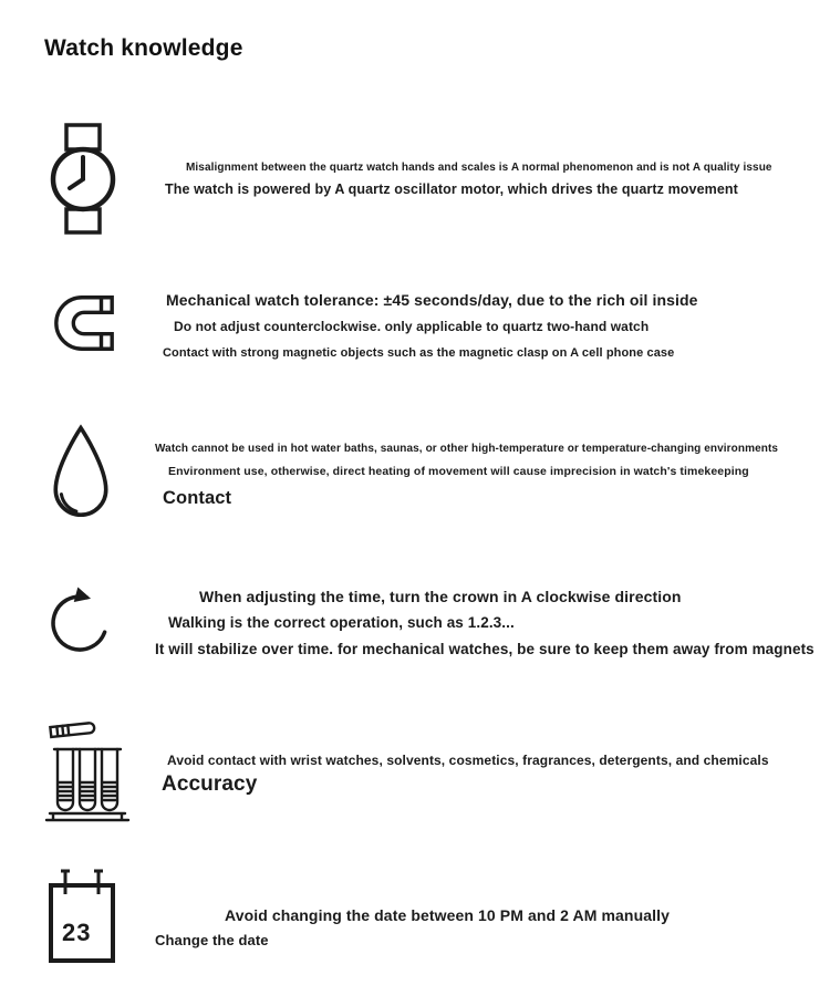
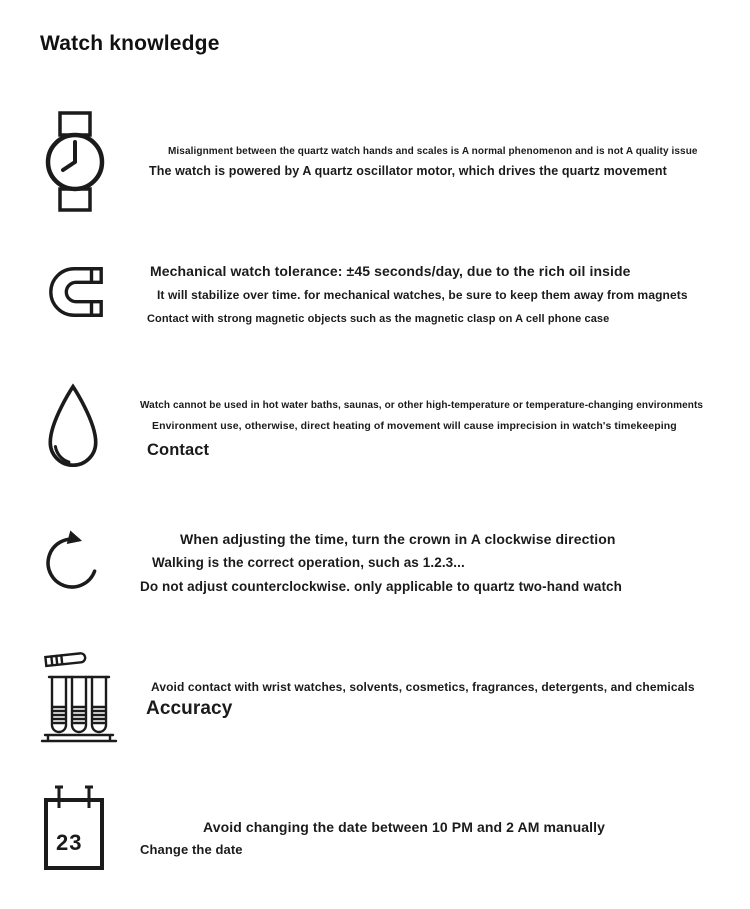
  Watch knowledge
  Misalignment between the quartz watch hands and scales is A normal phenomenon and is not A quality issue
  The watch is powered by A quartz oscillator motor, which drives the quartz movement
  Mechanical watch tolerance: ±45 seconds/day, due to the rich oil inside
- Do not adjust counterclockwise. only applicable to quartz two-hand watch
+ It will stabilize over time. for mechanical watches, be sure to keep them away from magnets
  Contact with strong magnetic objects such as the magnetic clasp on A cell phone case
  Watch cannot be used in hot water baths, saunas, or other high-temperature or temperature-changing environments
  Environment use, otherwise, direct heating of movement will cause imprecision in watch's timekeeping
  Contact
  When adjusting the time, turn the crown in A clockwise direction
  Walking is the correct operation, such as 1.2.3...
- It will stabilize over time. for mechanical watches, be sure to keep them away from magnets
+ Do not adjust counterclockwise. only applicable to quartz two-hand watch
  Avoid contact with wrist watches, solvents, cosmetics, fragrances, detergents, and chemicals
  Accuracy
  23
  Avoid changing the date between 10 PM and 2 AM manually
  Change the date
